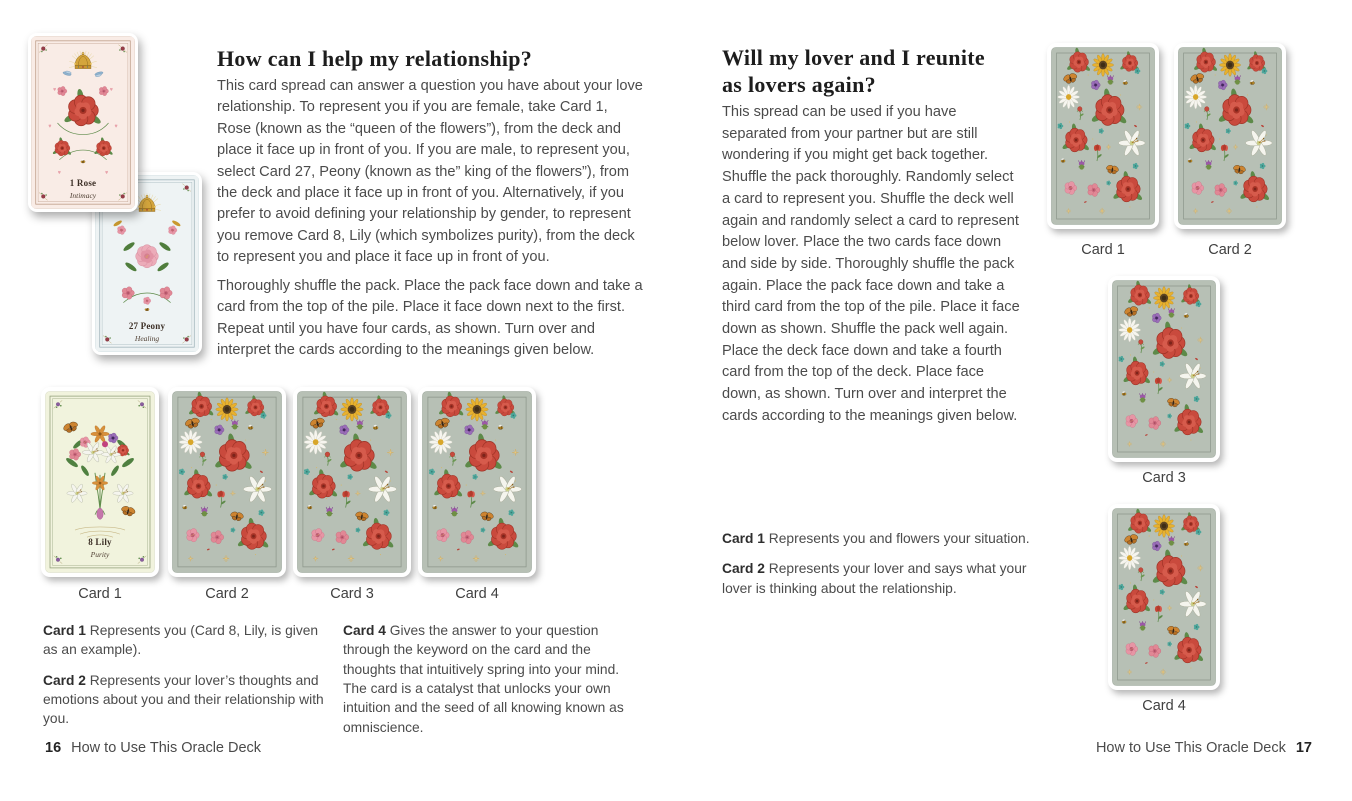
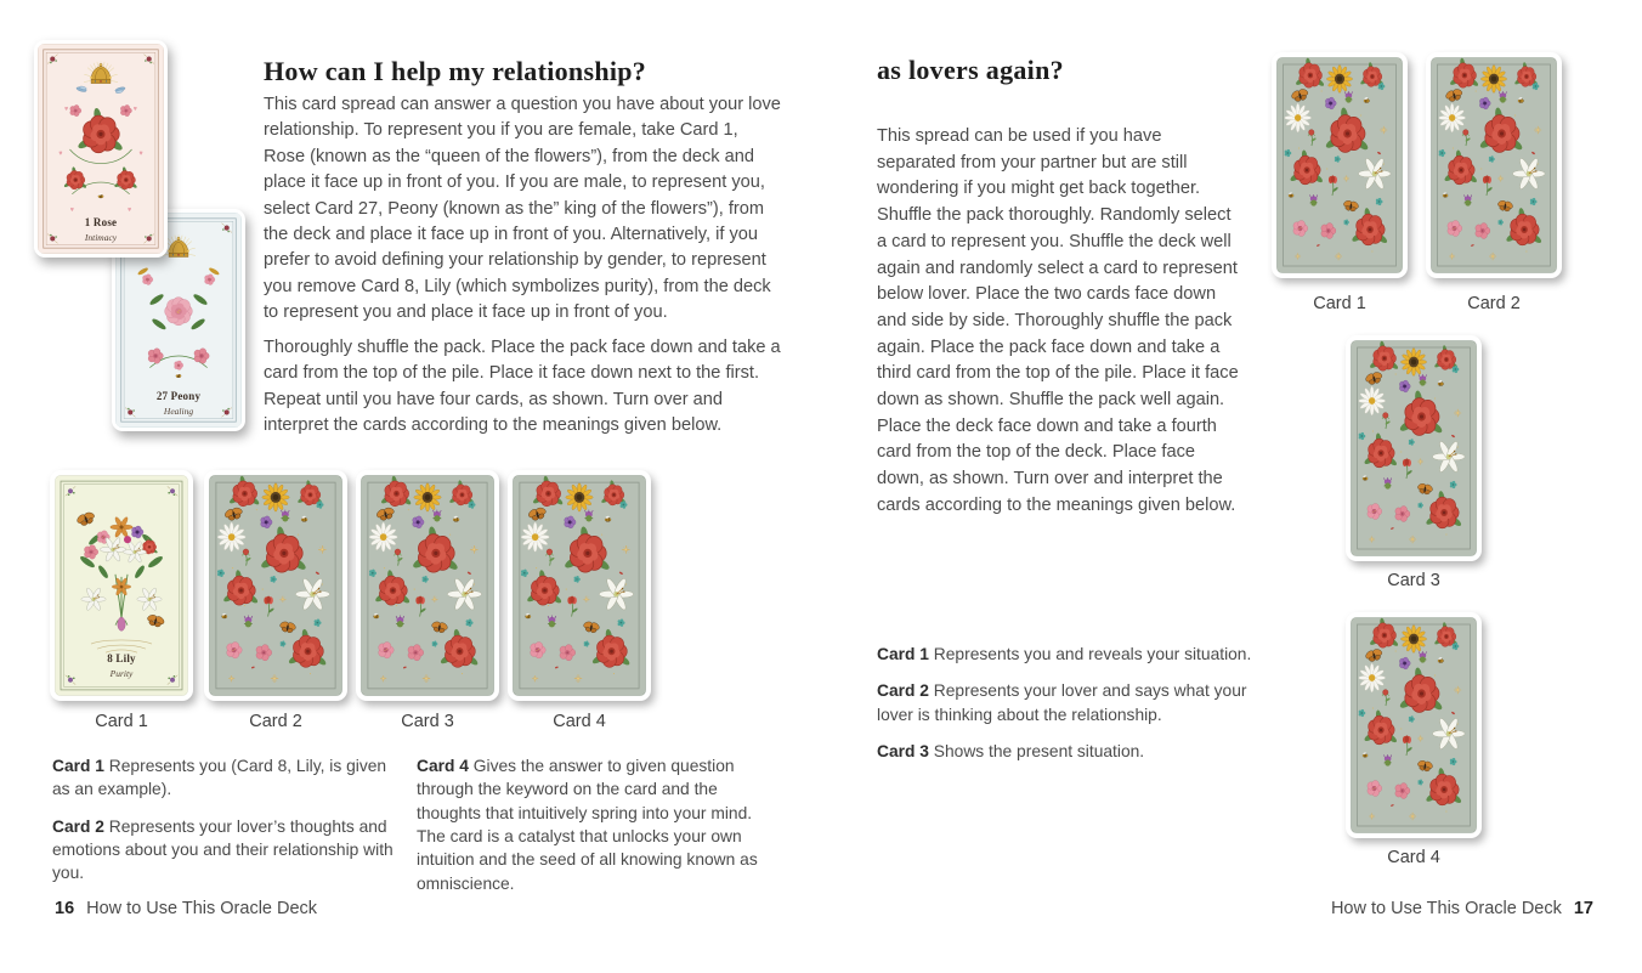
  27 Peony
  Healing
  1 Rose
  Intimacy
  How can I help my relationship?
  This card spread can answer a question you have about your love relationship. To represent you if you are female, take Card 1, Rose (known as the “queen of the flowers”), from the deck and place it face up in front of you. If you are male, to represent you, select Card 27, Peony (known as the” king of the flowers”), from the deck and place it face up in front of you. Alternatively, if you prefer to avoid defining your relationship by gender, to represent you remove Card 8, Lily (which symbolizes purity), from the deck to represent you and place it face up in front of you.
  Thoroughly shuffle the pack. Place the pack face down and take a card from the top of the pile. Place it face down next to the first. Repeat until you have four cards, as shown. Turn over and interpret the cards according to the meanings given below.
  8 Lily
  Purity
  Card 1
  Card 2
  Card 3
  Card 4
  Card 1 Represents you (Card 8, Lily, is given as an example).
  Card 2 Represents your lover’s thoughts and emotions about you and their relationship with you.
- Card 4 Gives the answer to your question through the keyword on the card and the thoughts that intuitively spring into your mind. The card is a catalyst that unlocks your own intuition and the seed of all knowing known as omniscience.
+ Card 4 Gives the answer to given question through the keyword on the card and the thoughts that intuitively spring into your mind. The card is a catalyst that unlocks your own intuition and the seed of all knowing known as omniscience.
  16 How to Use This Oracle Deck
- Will my lover and I reunite
  as lovers again?
  This spread can be used if you have separated from your partner but are still wondering if you might get back together. Shuffle the pack thoroughly. Randomly select a card to represent you. Shuffle the deck well again and randomly select a card to represent below lover. Place the two cards face down and side by side. Thoroughly shuffle the pack again. Place the pack face down and take a third card from the top of the pile. Place it face down as shown. Shuffle the pack well again. Place the deck face down and take a fourth card from the top of the deck. Place face down, as shown. Turn over and interpret the cards according to the meanings given below.
- Card 1 Represents you and flowers your situation.
+ Card 1 Represents you and reveals your situation.
  Card 2 Represents your lover and says what your lover is thinking about the relationship.
+ Card 3 Shows the present situation.
  Card 1
  Card 2
  Card 3
  Card 4
  How to Use This Oracle Deck 17
